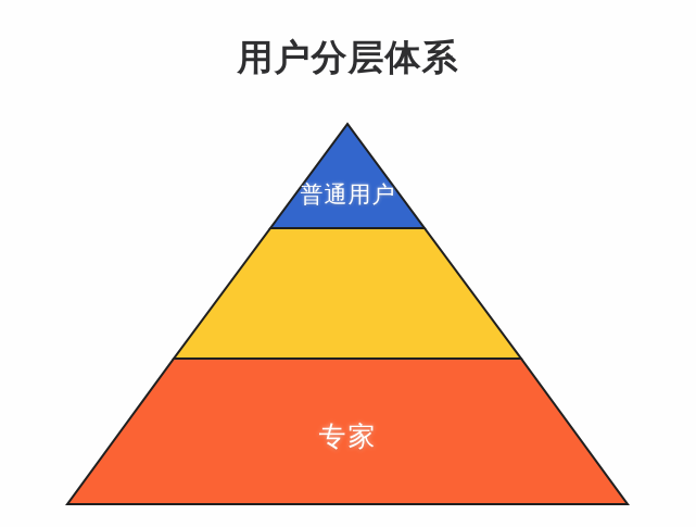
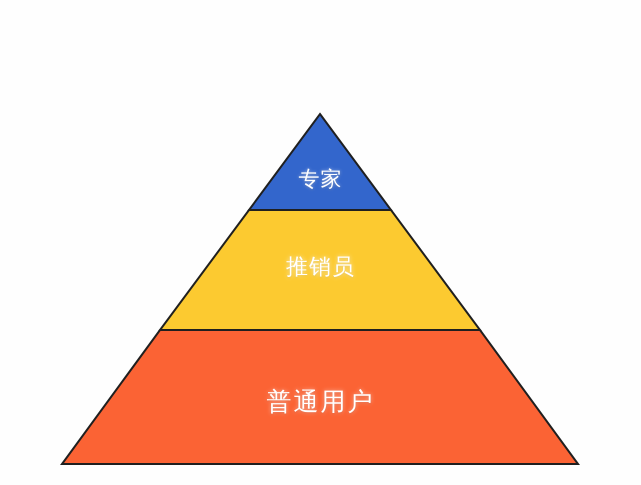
- 用户分层体系
- 普通用户
+ 专家
+ 推销员
- 专家
+ 普通用户
